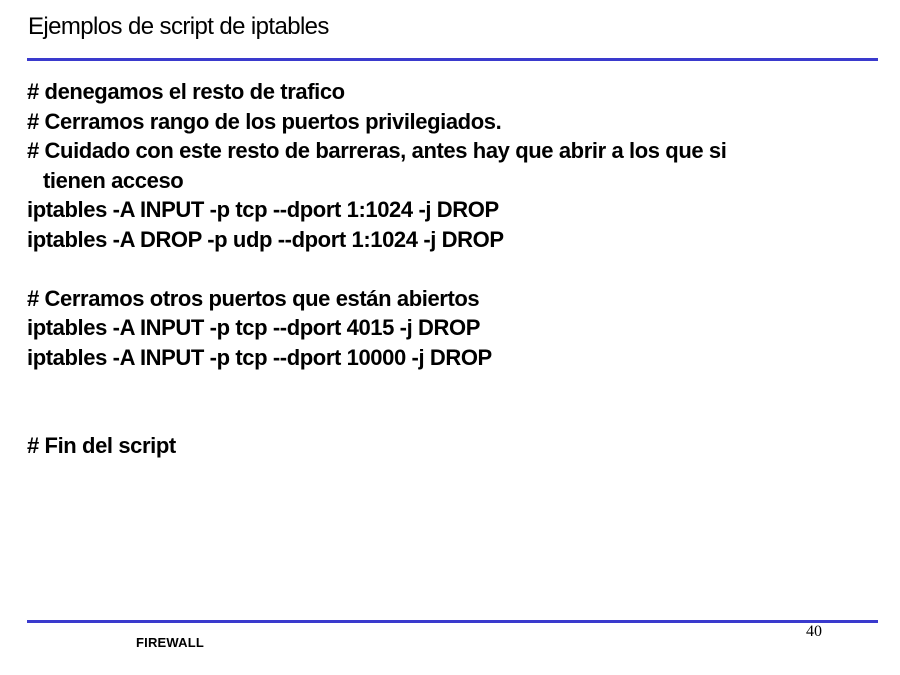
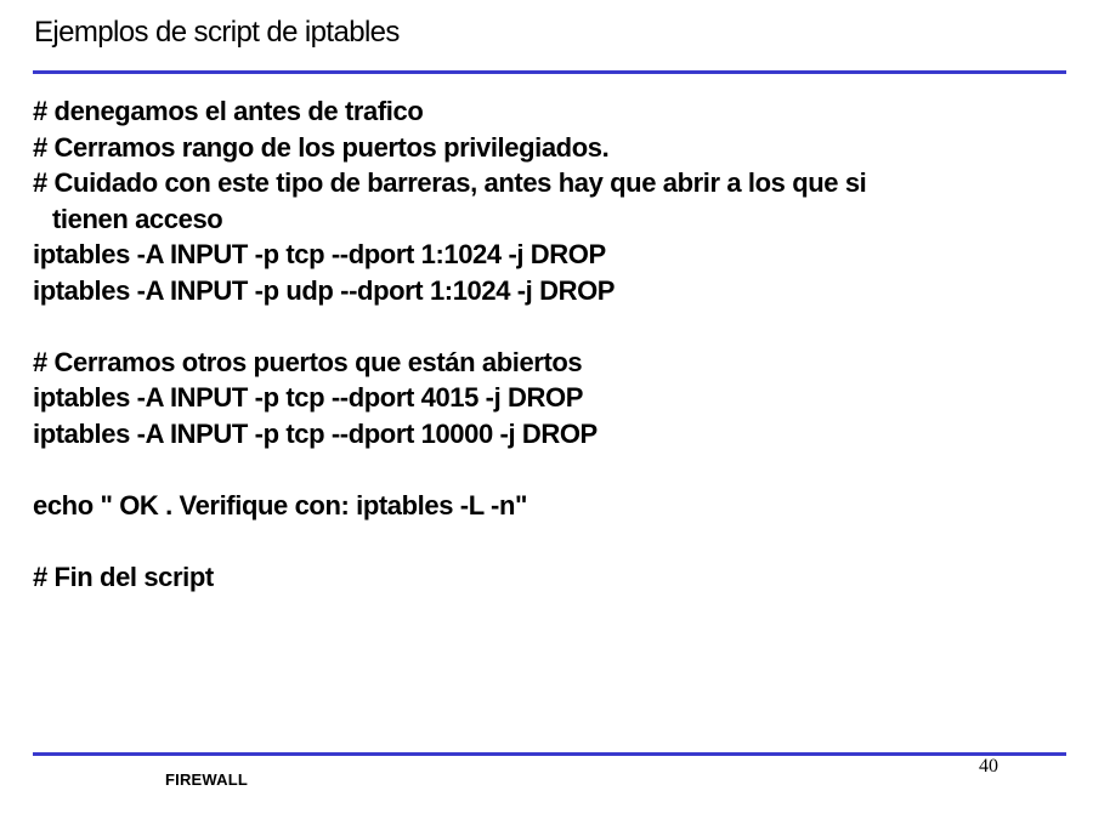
  Ejemplos de script de iptables
- # denegamos el resto de trafico
+ # denegamos el antes de trafico
  # Cerramos rango de los puertos privilegiados.
- # Cuidado con este resto de barreras, antes hay que abrir a los que si
+ # Cuidado con este tipo de barreras, antes hay que abrir a los que si
  tienen acceso
  iptables -A INPUT -p tcp --dport 1:1024 -j DROP
- iptables -A DROP -p udp --dport 1:1024 -j DROP
+ iptables -A INPUT -p udp --dport 1:1024 -j DROP
  # Cerramos otros puertos que están abiertos
  iptables -A INPUT -p tcp --dport 4015 -j DROP
  iptables -A INPUT -p tcp --dport 10000 -j DROP
+ echo " OK . Verifique con: iptables -L -n"
  # Fin del script
  FIREWALL
  40
